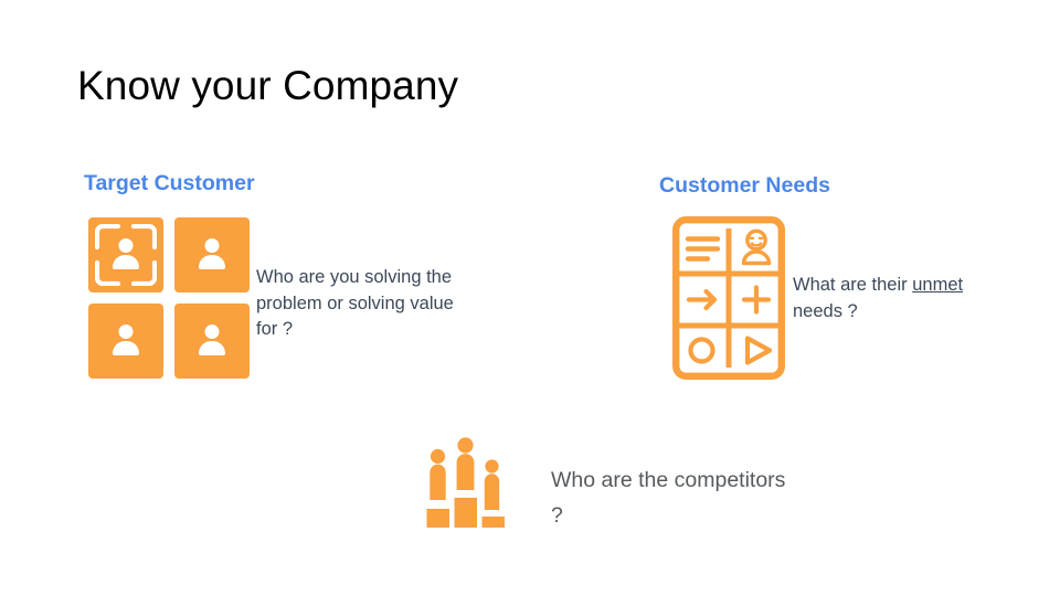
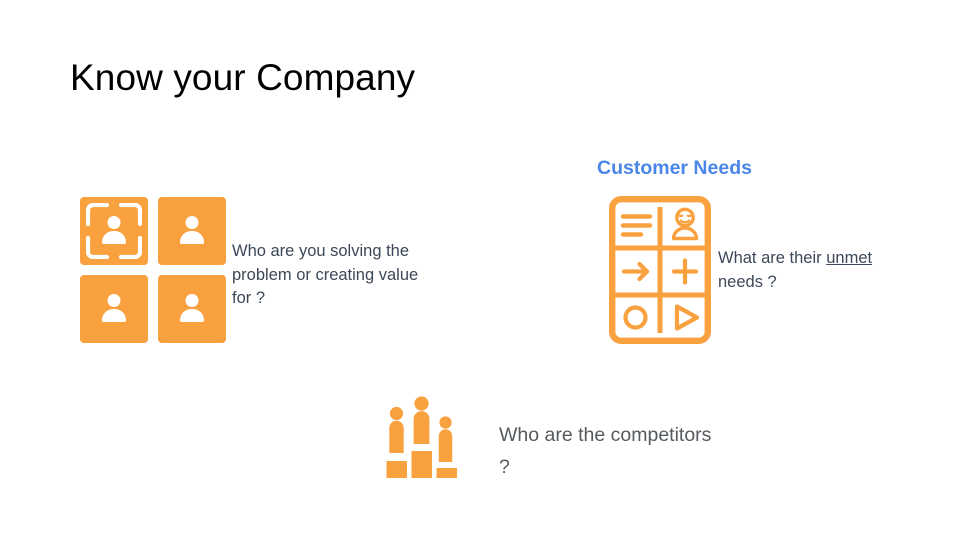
  Know your Company
- Target Customer
- Who are you solving the problem or solving value for ?
+ Who are you solving the problem or creating value for ?
  Customer Needs
  What are their unmet needs ?
  Who are the competitors ?
